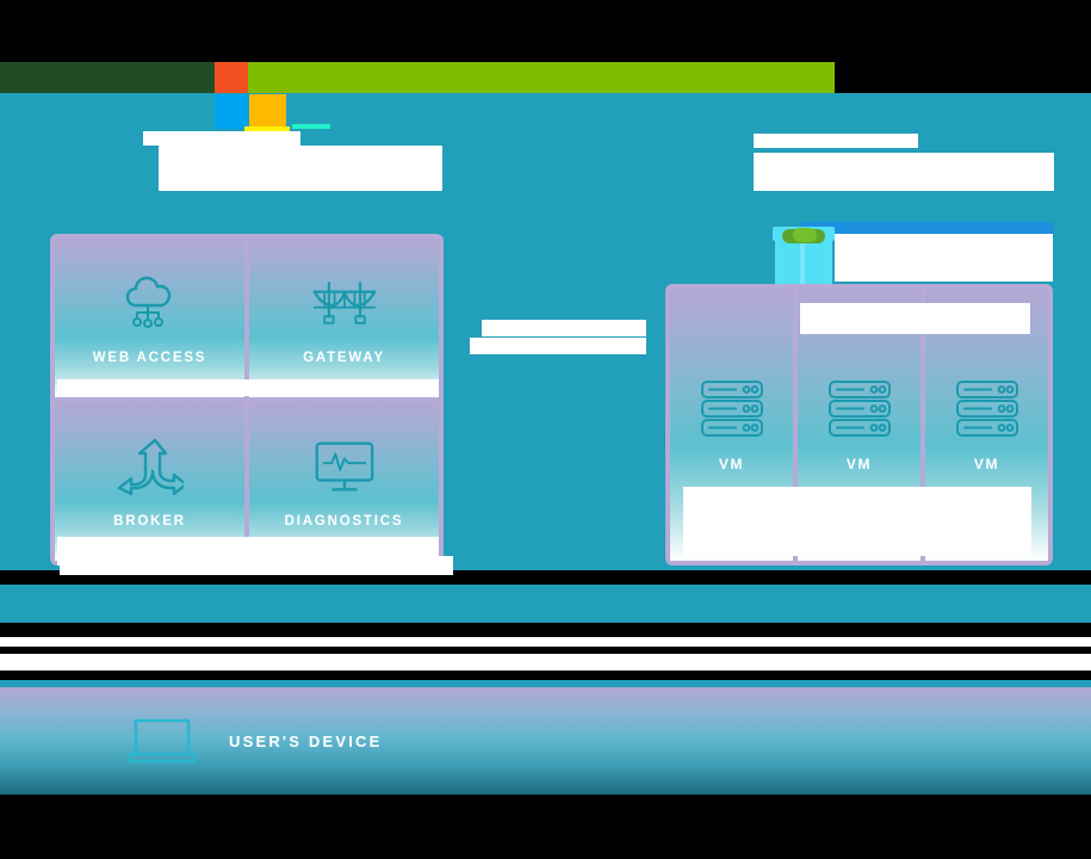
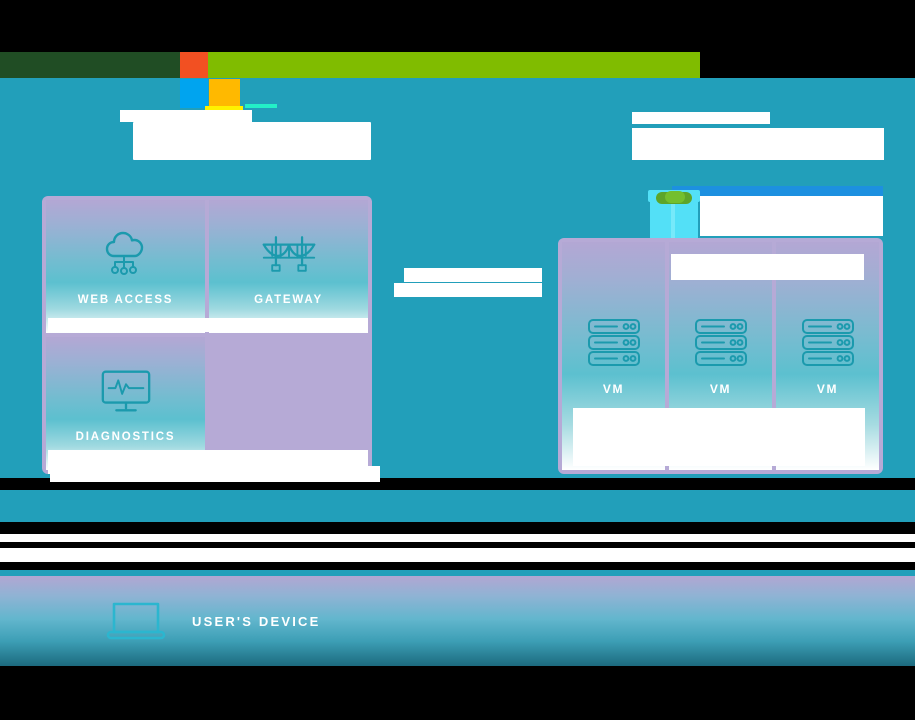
  WEB ACCESS
  GATEWAY
- BROKER
  DIAGNOSTICS
  VM
  VM
  VM
  USER'S DEVICE
